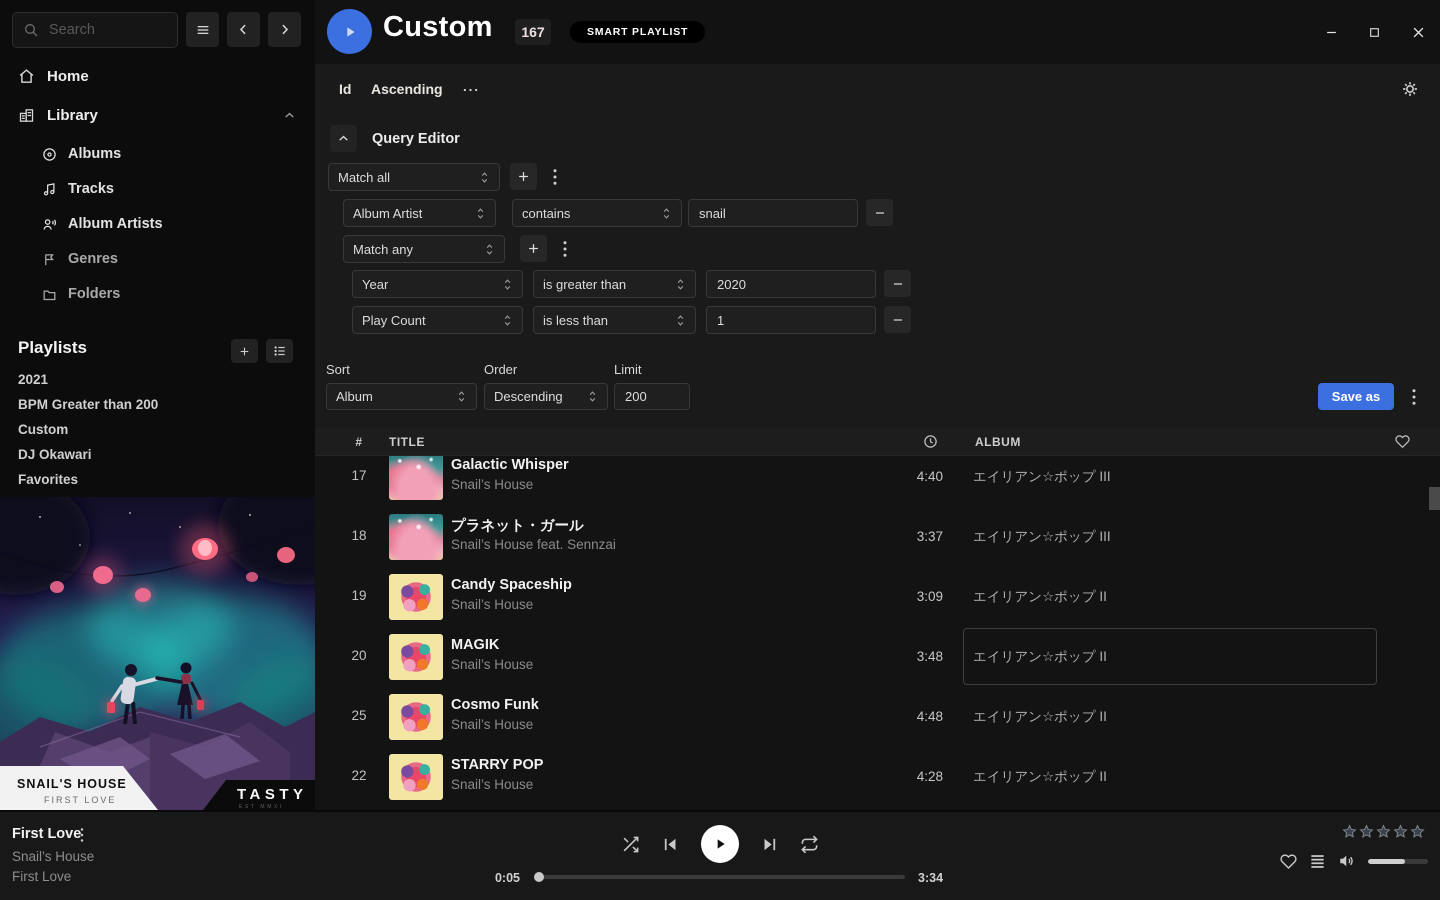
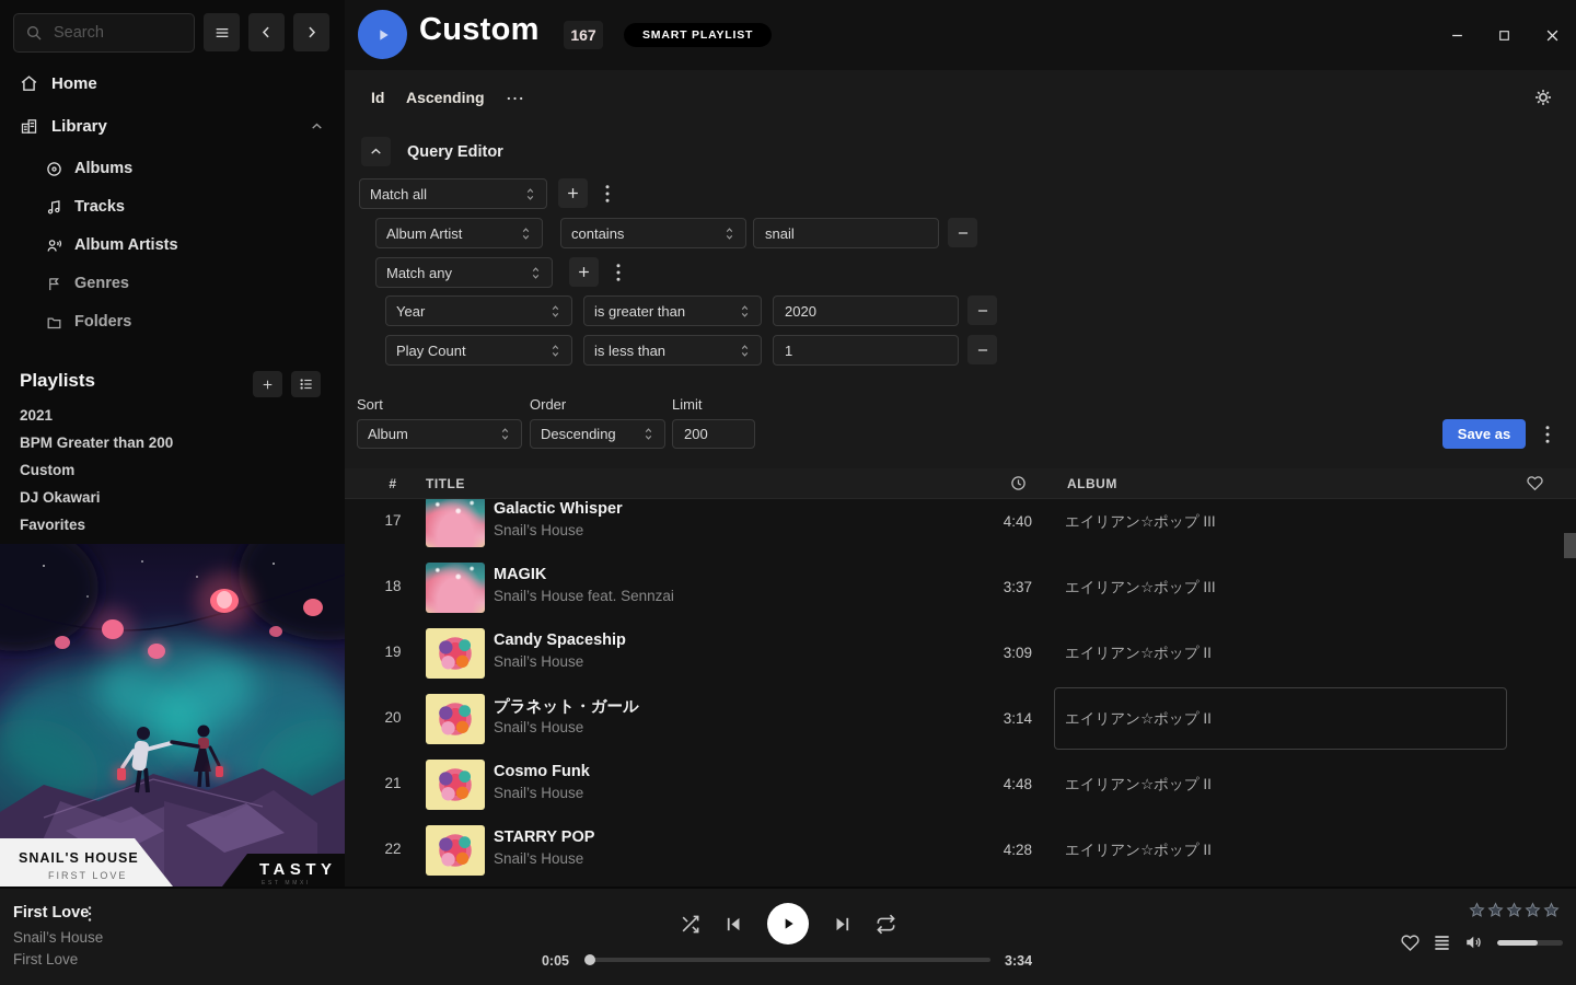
  Search
  Home
  Library
  Albums
  Tracks
  Album Artists
  Genres
  Folders
  Playlists
  2021
  BPM Greater than 200
  Custom
  DJ Okawari
  Favorites
  SNAIL'S HOUSE
  FIRST LOVE
  TASTY
  Custom
  167
  SMART PLAYLIST
  Id
  Ascending
  Query Editor
  Match all
  Album Artist
  contains
  snail
  Match any
  Year
  is greater than
  2020
  Play Count
  is less than
  1
  Sort
  Order
  Limit
  Album
  Descending
  200
  Save as
  17
  Galactic Whisper
  Snail’s House
  4:40
  エイリアン☆ポップ III
  18
- プラネット・ガール
+ MAGIK
  Snail’s House feat. Sennzai
  3:37
  エイリアン☆ポップ III
  19
  Candy Spaceship
  Snail’s House
  3:09
  エイリアン☆ポップ II
  20
- MAGIK
+ プラネット・ガール
  Snail’s House
- 3:48
+ 3:14
  エイリアン☆ポップ II
- 25
+ 21
  Cosmo Funk
  Snail’s House
  4:48
  エイリアン☆ポップ II
  22
  STARRY POP
  Snail’s House
  4:28
  エイリアン☆ポップ II
  #
  TITLE
  ALBUM
  First Love
  Snail’s House
  First Love
  0:05
  3:34
